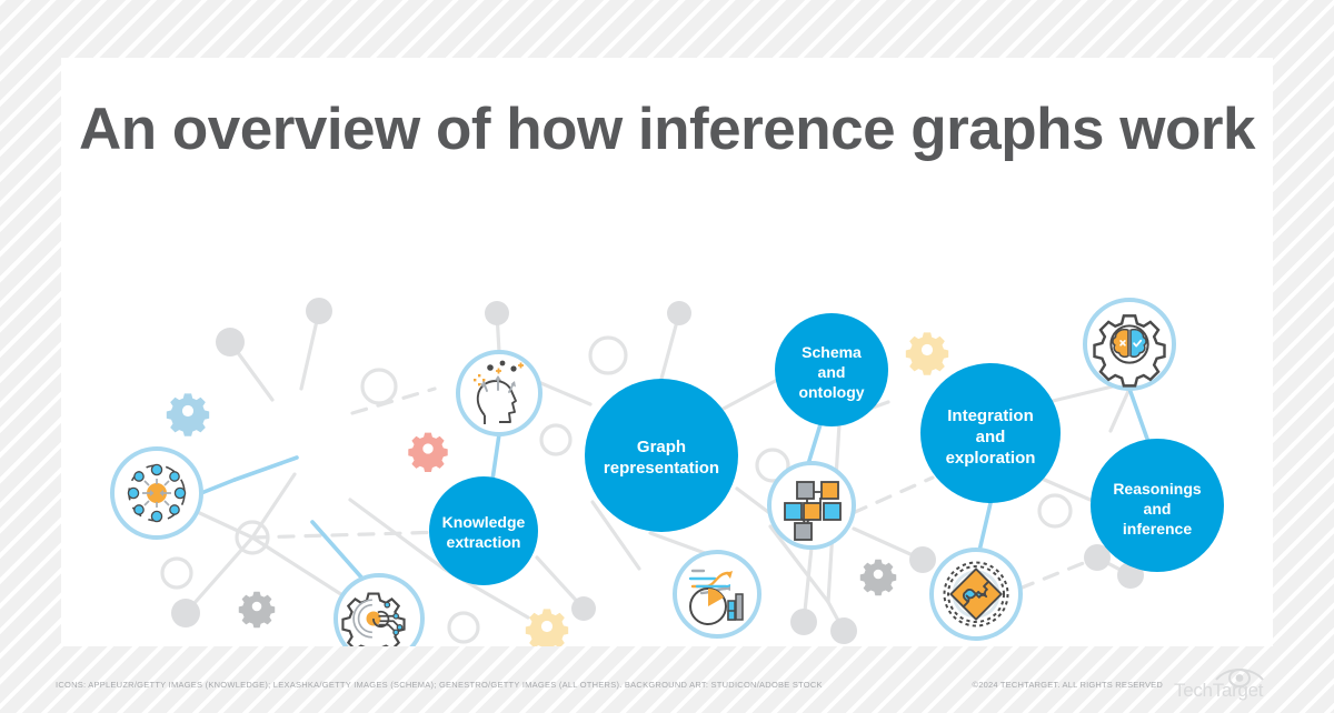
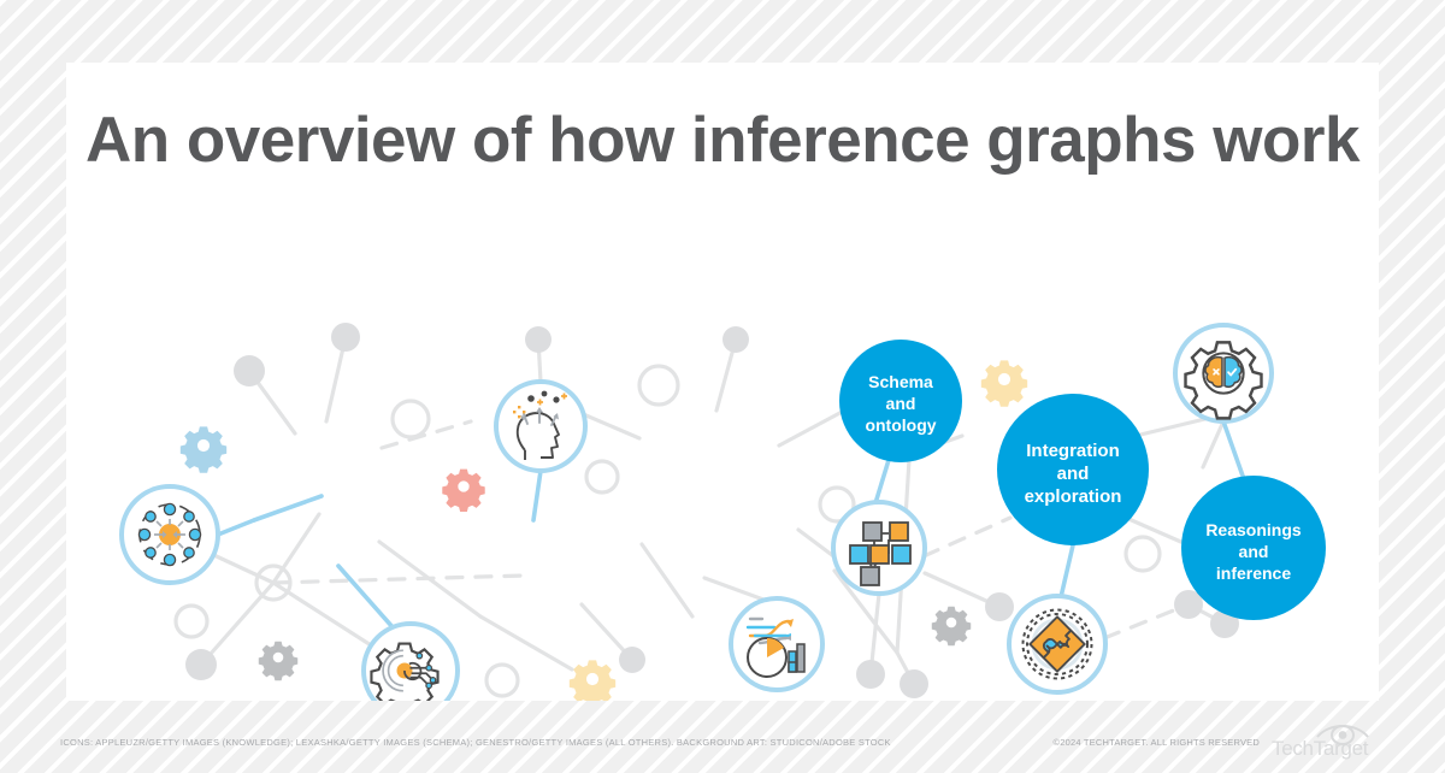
  An overview of how inference graphs work
- Knowledge
- extraction
- Graph
- representation
  Schema
  and
  ontology
  Integration
  and
  exploration
  Reasonings
  and
  inference
  ICONS: APPLEUZR/GETTY IMAGES (KNOWLEDGE); LEXASHKA/GETTY IMAGES (SCHEMA); GENESTRO/GETTY IMAGES (ALL OTHERS). BACKGROUND ART: STUDICON/ADOBE STOCK
  ©2024 TECHTARGET. ALL RIGHTS RESERVED
  TechTarget
